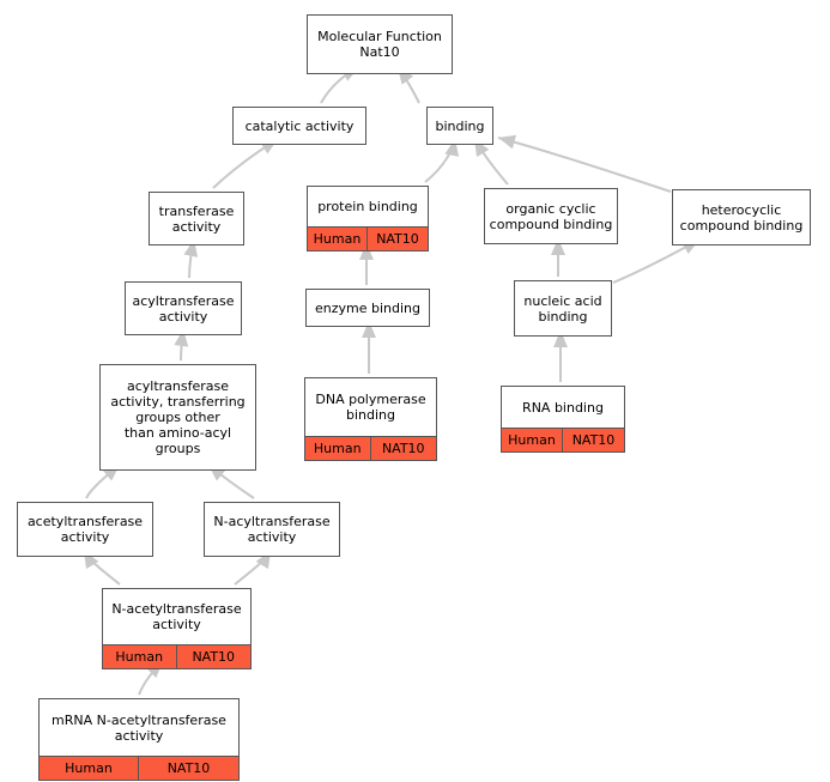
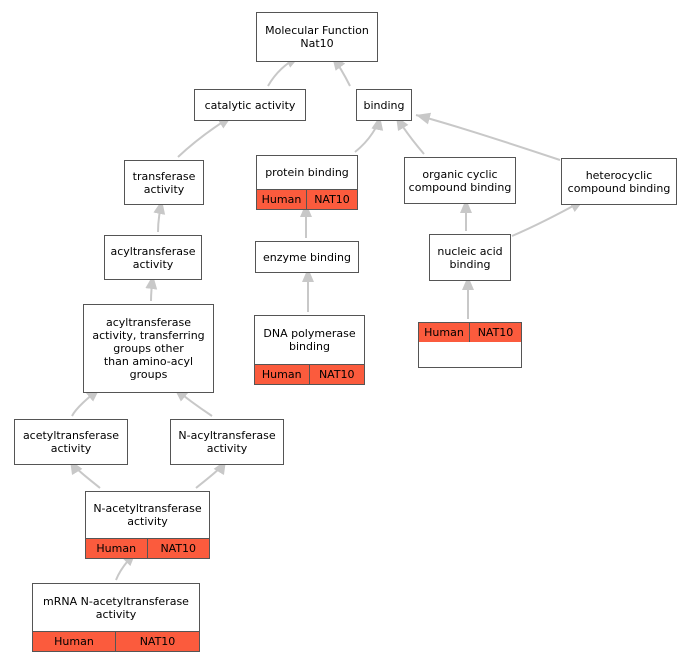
  Molecular Function
  Nat10
  catalytic activity
  binding
  transferase
  activity
  protein binding
  Human
  NAT10
  organic cyclic
  compound binding
  heterocyclic
  compound binding
  acyltransferase
  activity
  enzyme binding
  nucleic acid
  binding
  acyltransferase
  activity, transferring
  groups other
  than amino-acyl
  groups
  DNA polymerase
  binding
  Human
  NAT10
- RNA binding
  Human
  NAT10
  acetyltransferase
  activity
  N-acyltransferase
  activity
  N-acetyltransferase
  activity
  Human
  NAT10
  mRNA N-acetyltransferase
  activity
  Human
  NAT10
